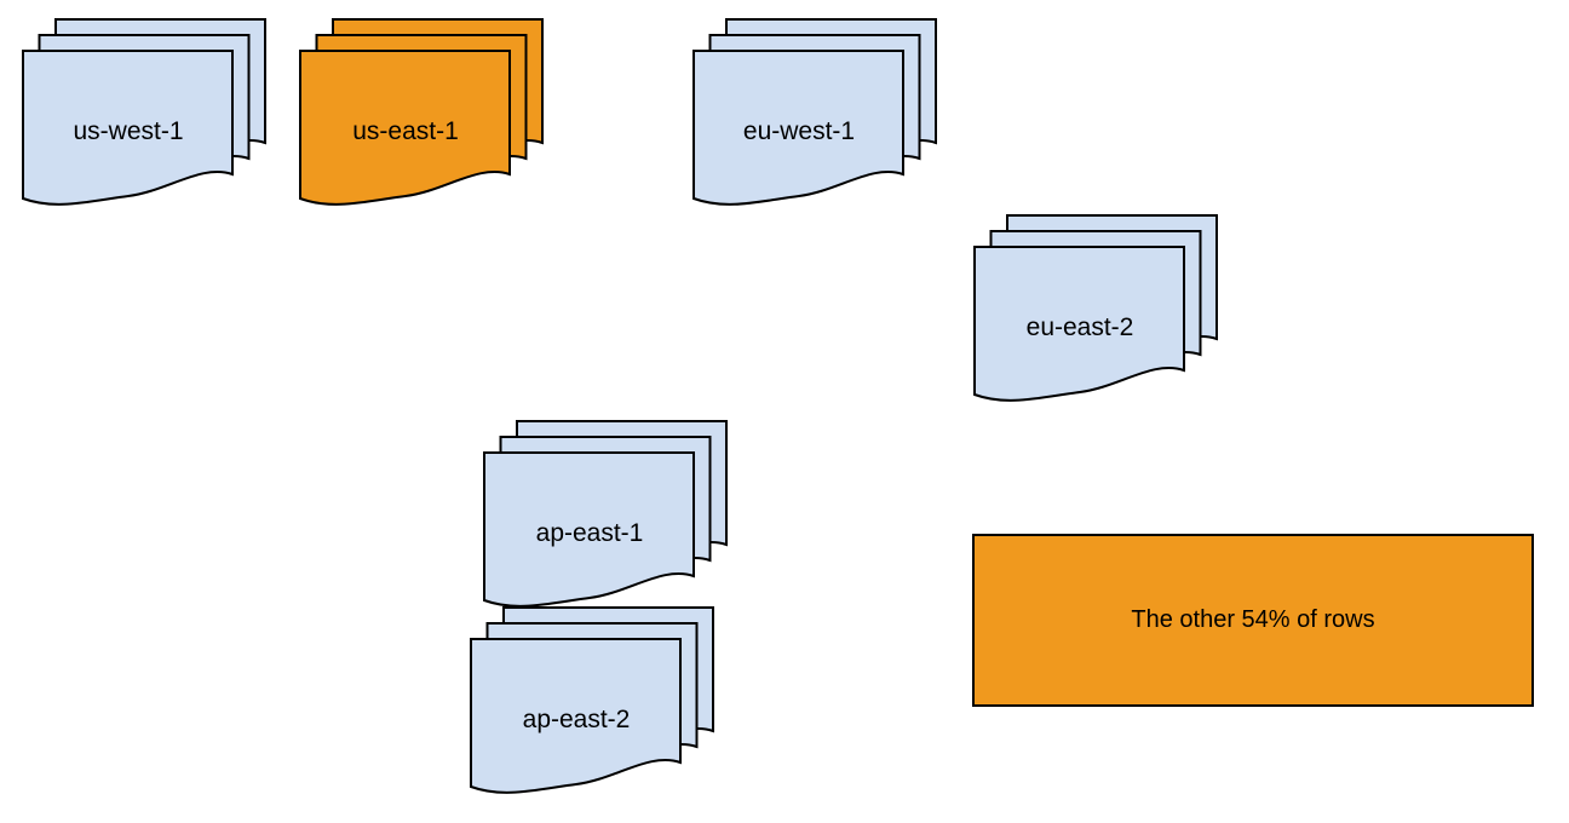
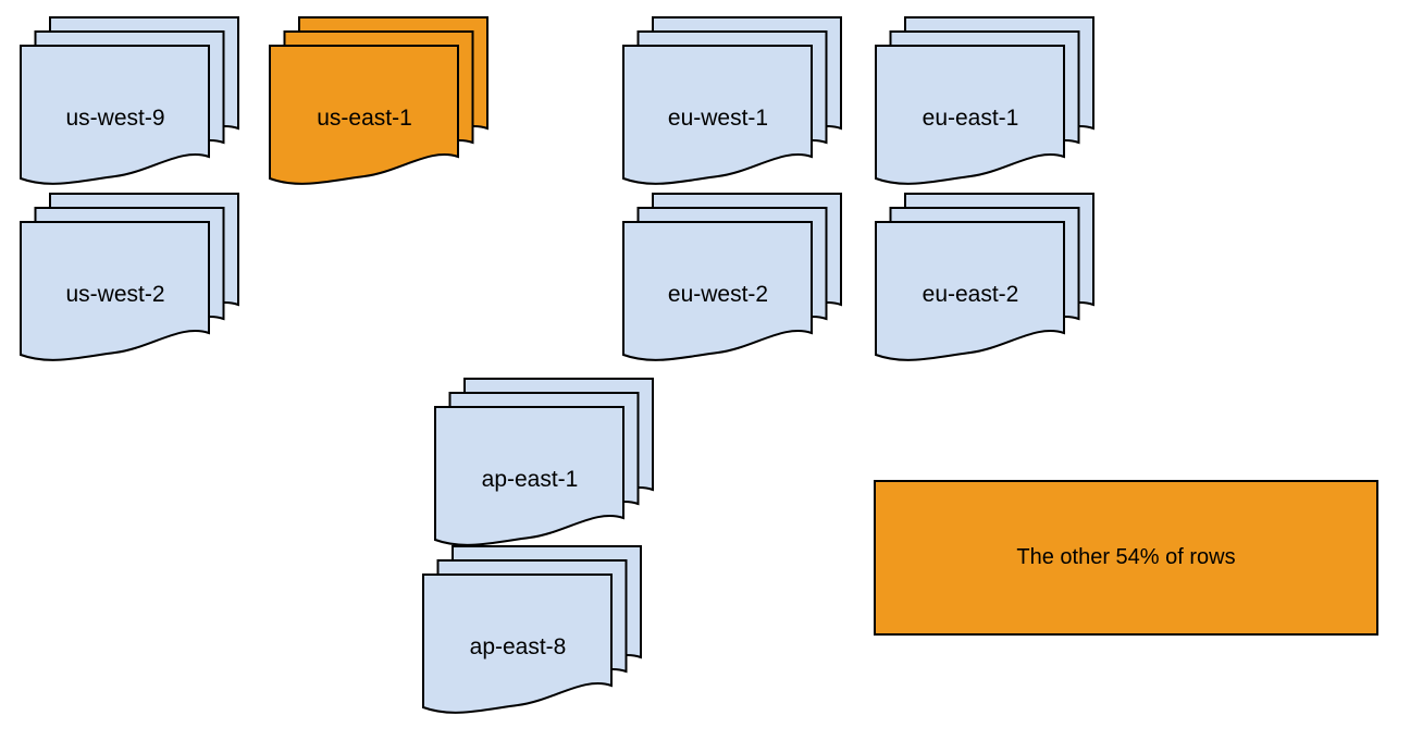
- us-west-1
+ us-west-9
  us-east-1
  eu-west-1
+ eu-east-1
+ us-west-2
+ eu-west-2
  eu-east-2
  ap-east-1
- ap-east-2
+ ap-east-8
  The other 54% of rows
